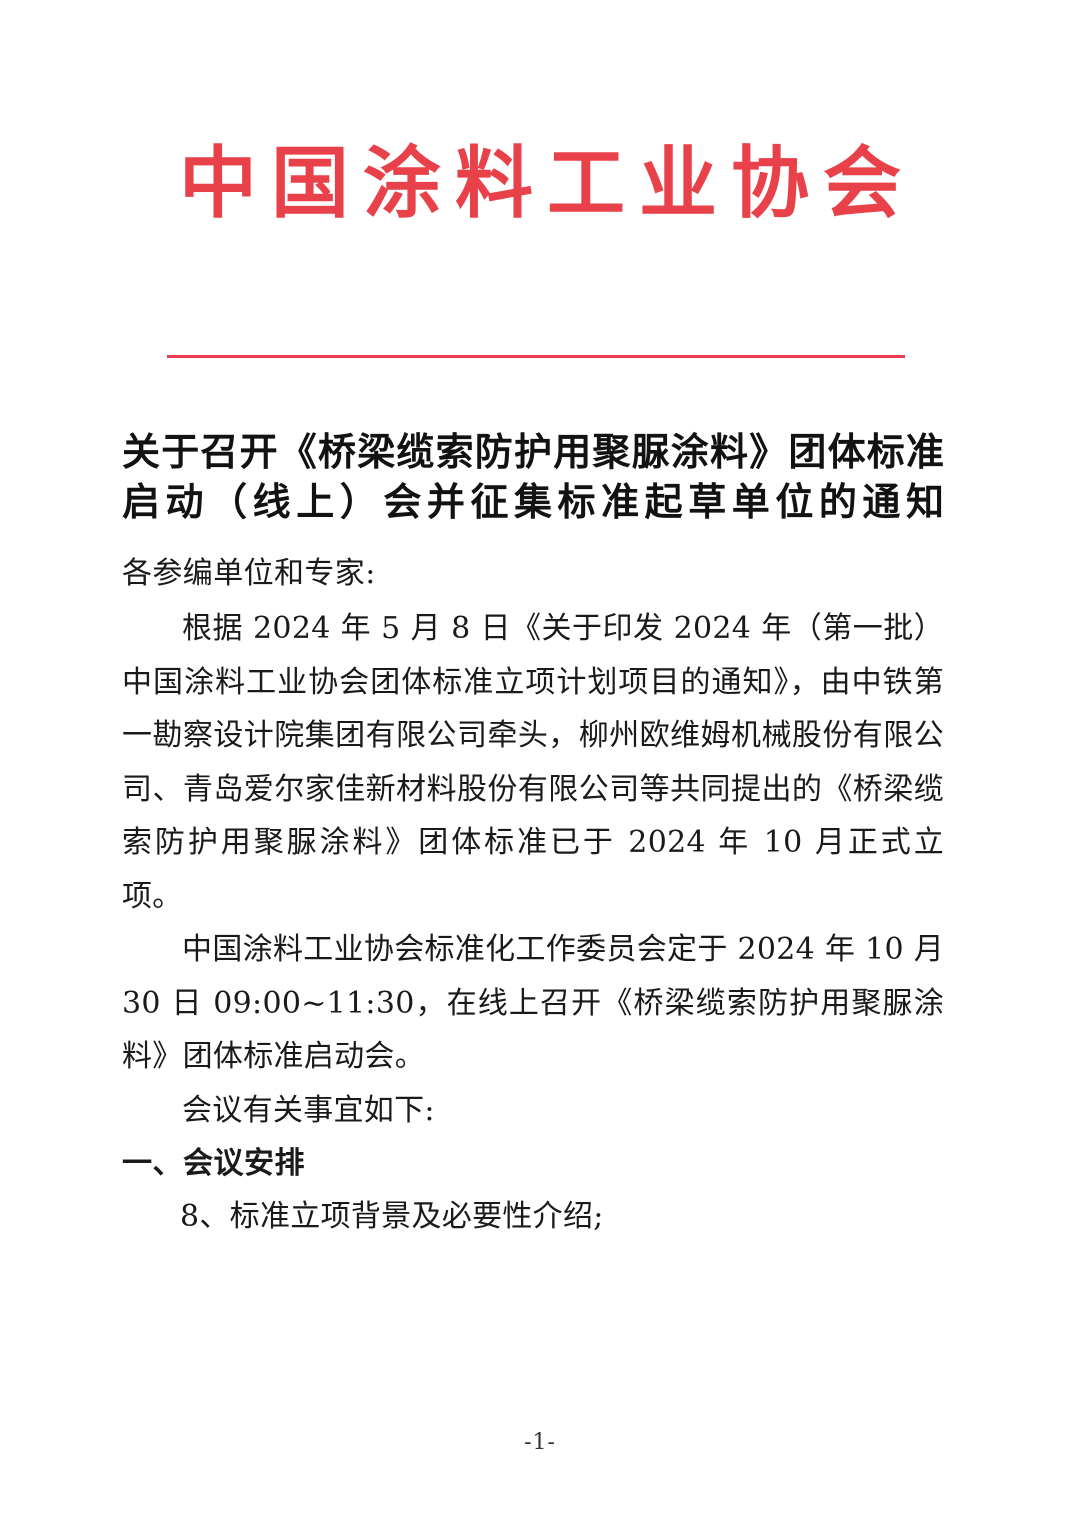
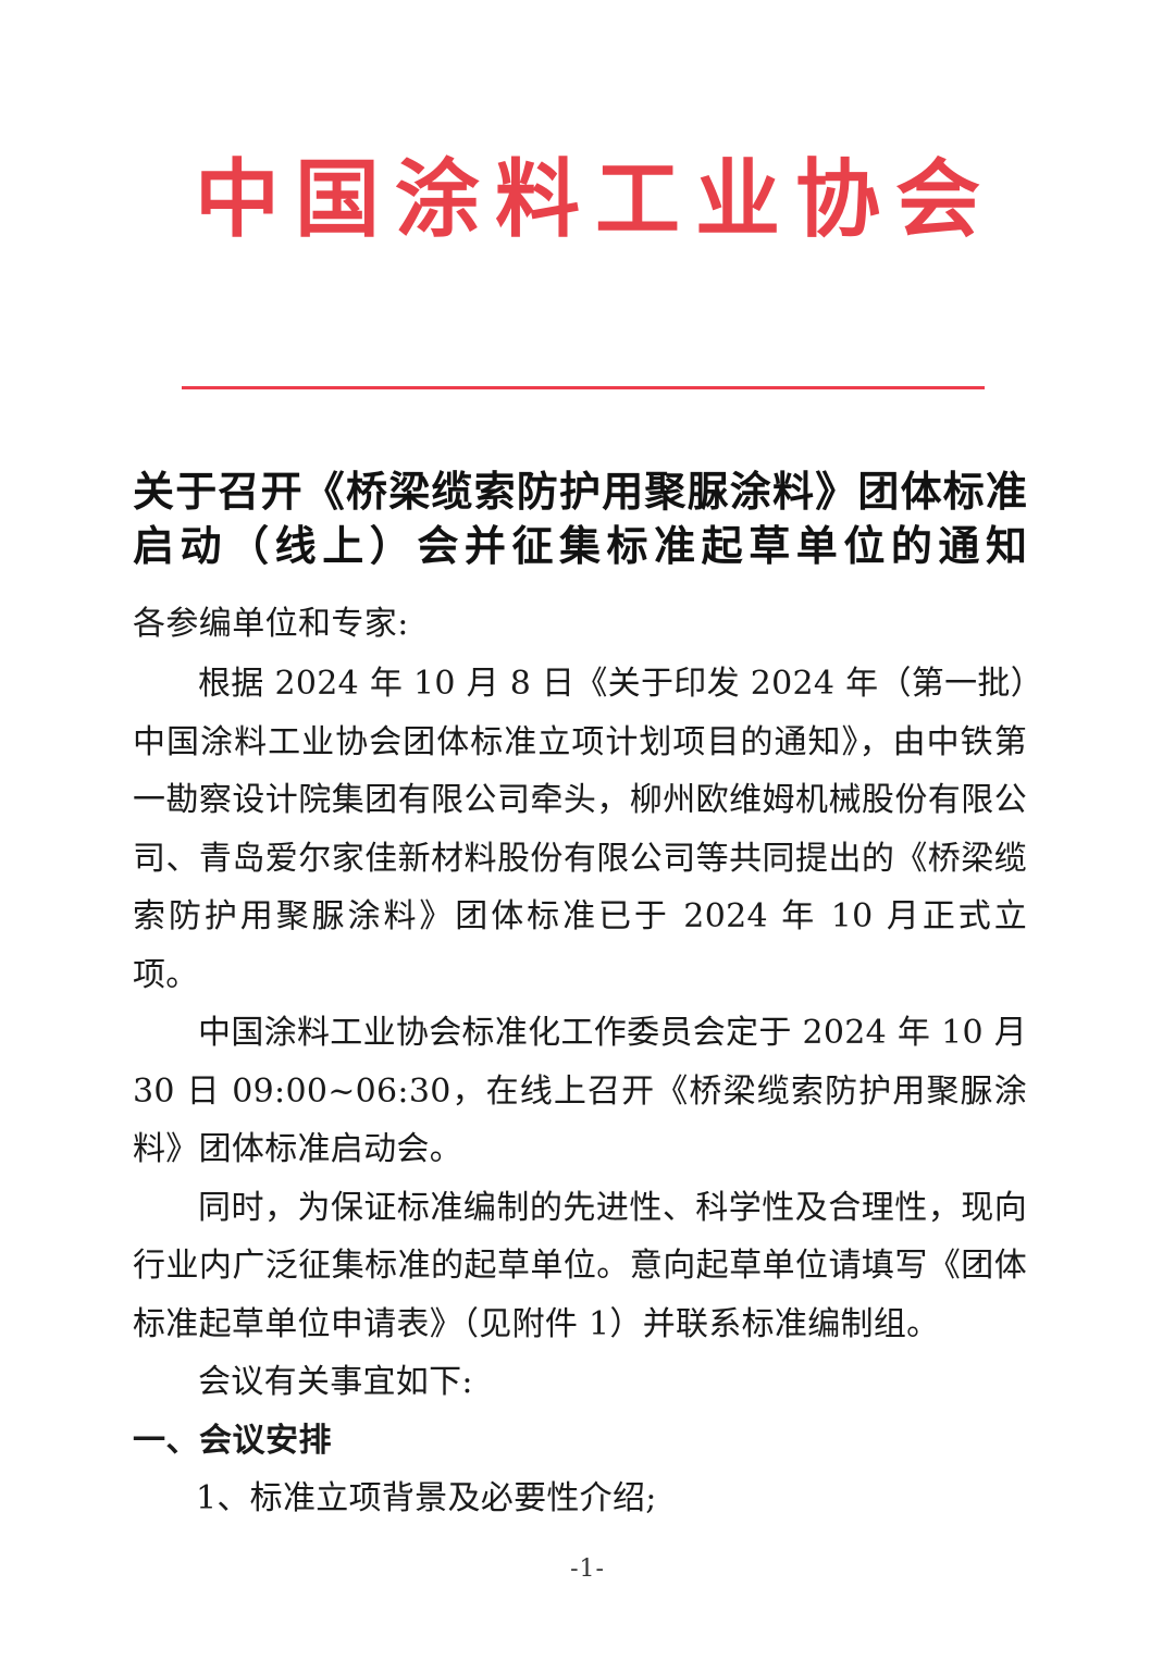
  中国涂料工业协会
  关于召开《桥梁缆索防护用聚脲涂料》团体标准启动（线上）会并征集标准起草单位的通知
  各参编单位和专家:
- 根据 2024 年 5 月 8 日《关于印发 2024 年（第一批）中国涂料工业协会团体标准立项计划项目的通知》，由中铁第一勘察设计院集团有限公司牵头，柳州欧维姆机械股份有限公司、青岛爱尔家佳新材料股份有限公司等共同提出的《桥梁缆索防护用聚脲涂料》团体标准已于 2024 年 10 月正式立项。
+ 根据 2024 年 10 月 8 日《关于印发 2024 年（第一批）中国涂料工业协会团体标准立项计划项目的通知》，由中铁第一勘察设计院集团有限公司牵头，柳州欧维姆机械股份有限公司、青岛爱尔家佳新材料股份有限公司等共同提出的《桥梁缆索防护用聚脲涂料》团体标准已于 2024 年 10 月正式立项。
- 中国涂料工业协会标准化工作委员会定于 2024 年 10 月 30 日 09:00~11:30，在线上召开《桥梁缆索防护用聚脲涂料》团体标准启动会。
+ 中国涂料工业协会标准化工作委员会定于 2024 年 10 月 30 日 09:00~06:30，在线上召开《桥梁缆索防护用聚脲涂料》团体标准启动会。
+ 同时，为保证标准编制的先进性、科学性及合理性，现向行业内广泛征集标准的起草单位。意向起草单位请填写《团体标准起草单位申请表》（见附件 1）并联系标准编制组。
  会议有关事宜如下:
  一、会议安排
- 8、标准立项背景及必要性介绍;
+ 1、标准立项背景及必要性介绍;
  -1-
